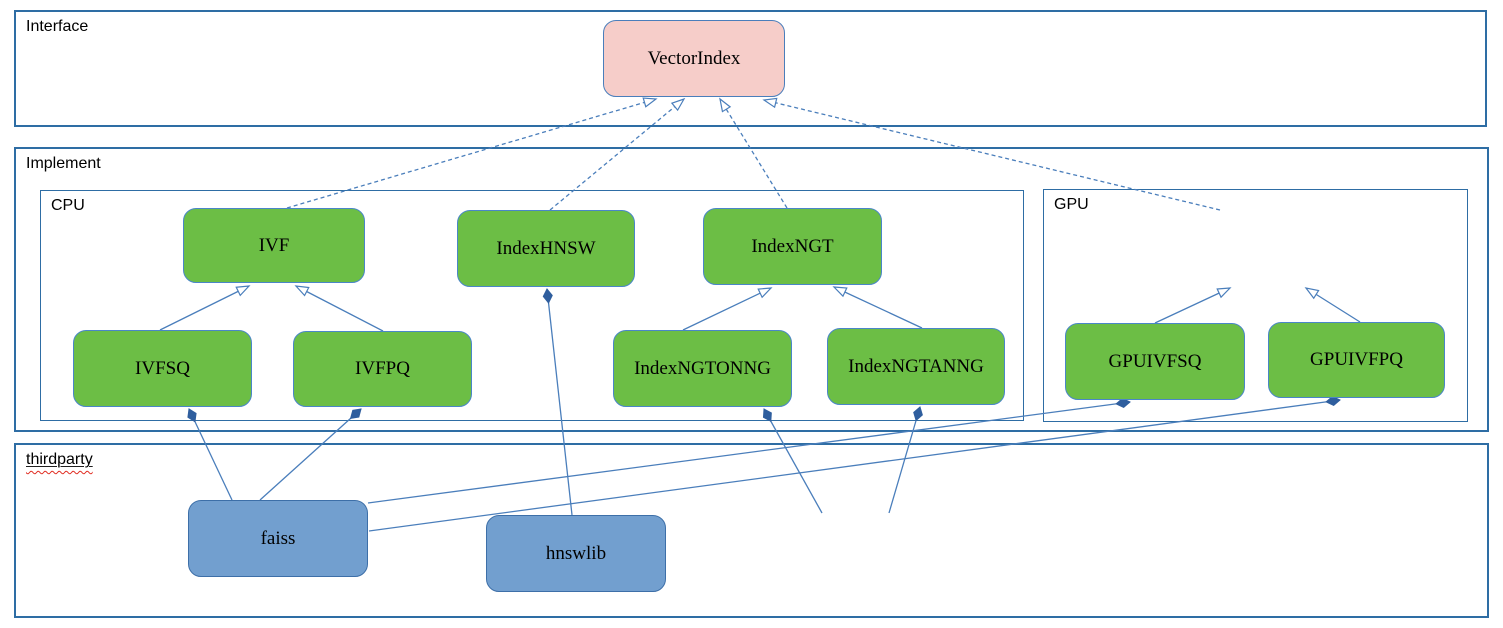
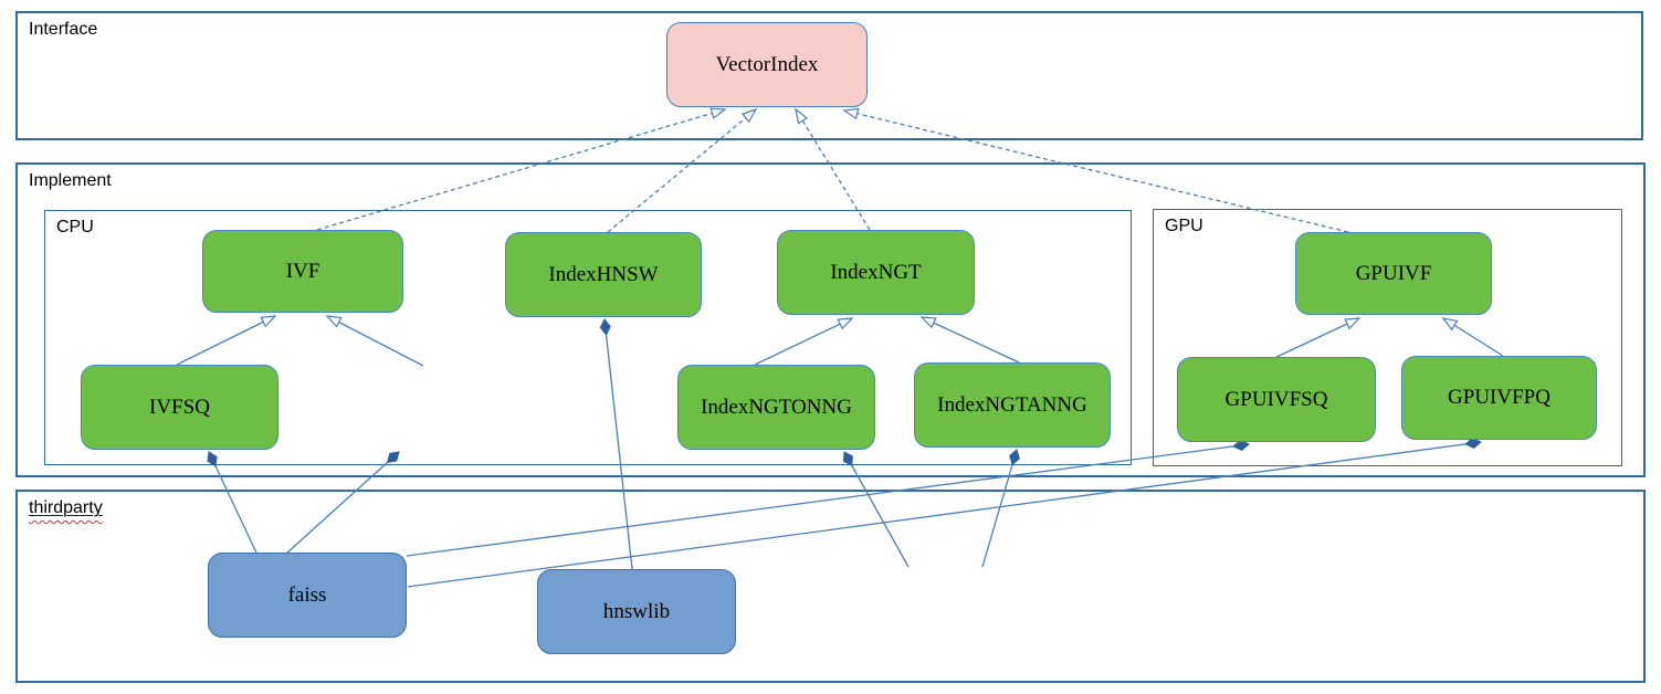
  Interface
  Implement
  CPU
  GPU
  thirdparty
  VectorIndex
  IVF
  IndexHNSW
  IndexNGT
  IVFSQ
- IVFPQ
  IndexNGTONNG
  IndexNGTANNG
+ GPUIVF
  GPUIVFSQ
  GPUIVFPQ
  faiss
  hnswlib
